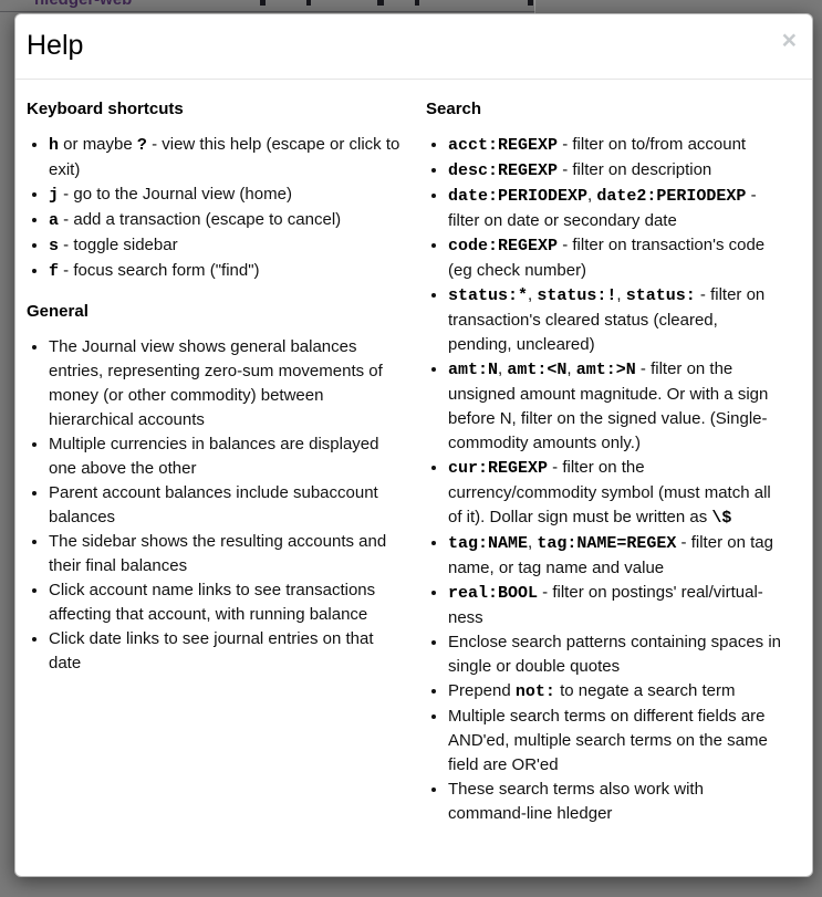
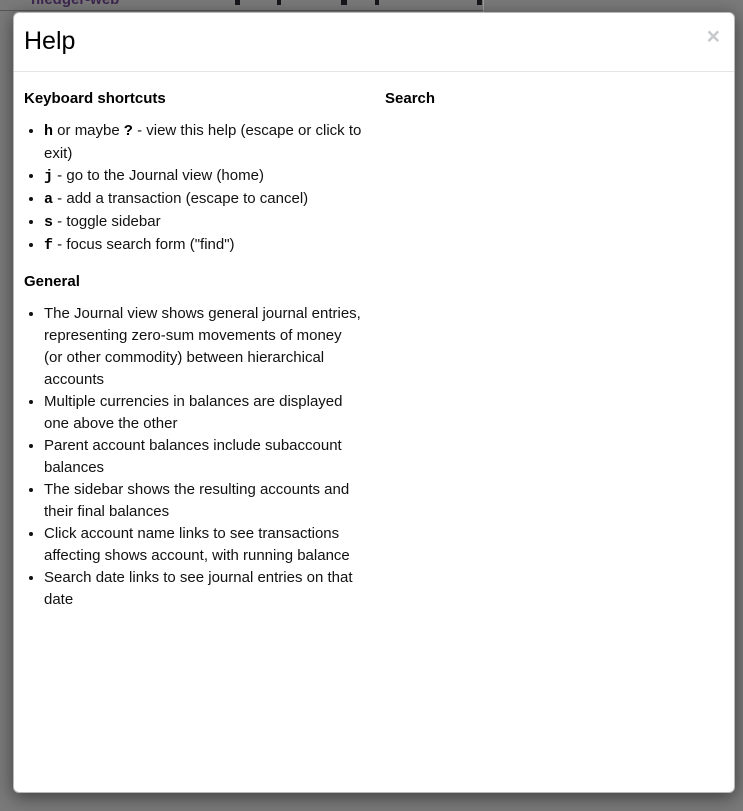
  Help
  ×
  Keyboard shortcuts
  h or maybe ? - view this help (escape or click to exit)
  j - go to the Journal view (home)
  a - add a transaction (escape to cancel)
  s - toggle sidebar
  f - focus search form ("find")
  General
- The Journal view shows general balances entries, representing zero-sum movements of money (or other commodity) between hierarchical accounts
+ The Journal view shows general journal entries, representing zero-sum movements of money (or other commodity) between hierarchical accounts
  Multiple currencies in balances are displayed one above the other
  Parent account balances include subaccount balances
  The sidebar shows the resulting accounts and their final balances
- Click account name links to see transactions affecting that account, with running balance
+ Click account name links to see transactions affecting shows account, with running balance
- Click date links to see journal entries on that date
+ Search date links to see journal entries on that date
  Search
- acct:REGEXP - filter on to/from account
- desc:REGEXP - filter on description
- date:PERIODEXP, date2:PERIODEXP - filter on date or secondary date
- code:REGEXP - filter on transaction's code (eg check number)
- status:*, status:!, status: - filter on transaction's cleared status (cleared, pending, uncleared)
- amt:N, amt:<N, amt:>N - filter on the unsigned amount magnitude. Or with a sign before N, filter on the signed value. (Single-commodity amounts only.)
- cur:REGEXP - filter on the currency/commodity symbol (must match all of it). Dollar sign must be written as \$
- tag:NAME, tag:NAME=REGEX - filter on tag name, or tag name and value
- real:BOOL - filter on postings' real/virtual-ness
- Enclose search patterns containing spaces in single or double quotes
- Prepend not: to negate a search term
- Multiple search terms on different fields are AND'ed, multiple search terms on the same field are OR'ed
- These search terms also work with command-line hledger
